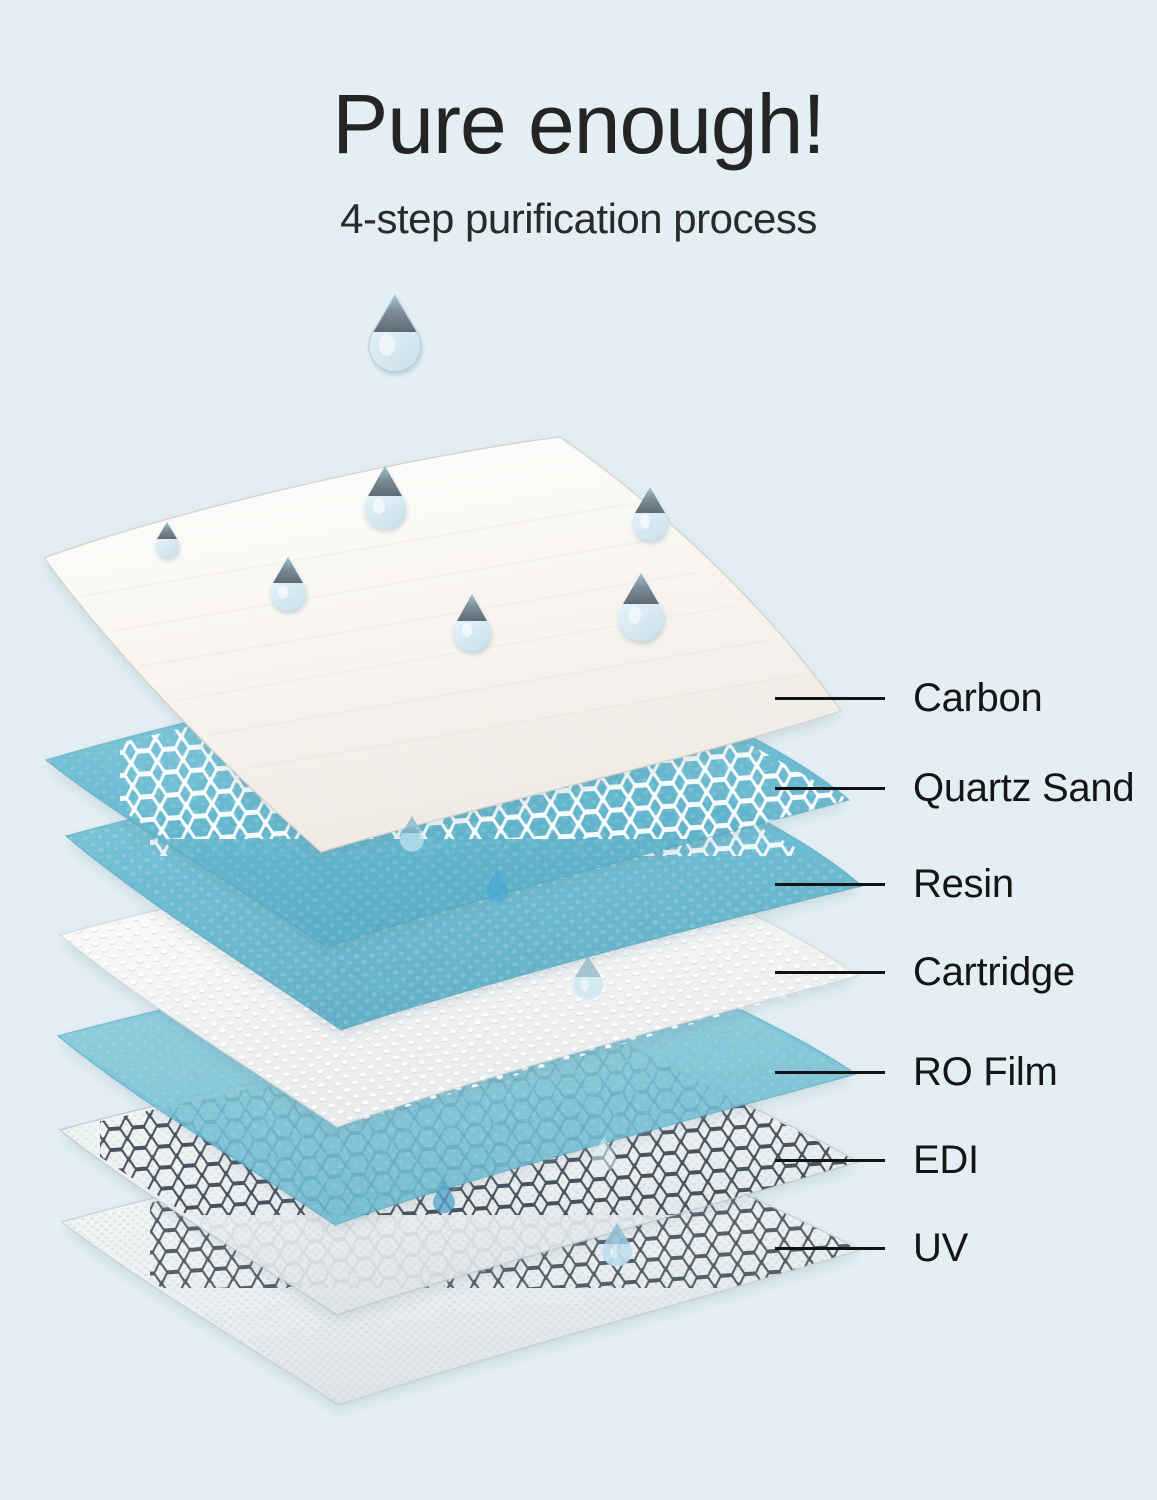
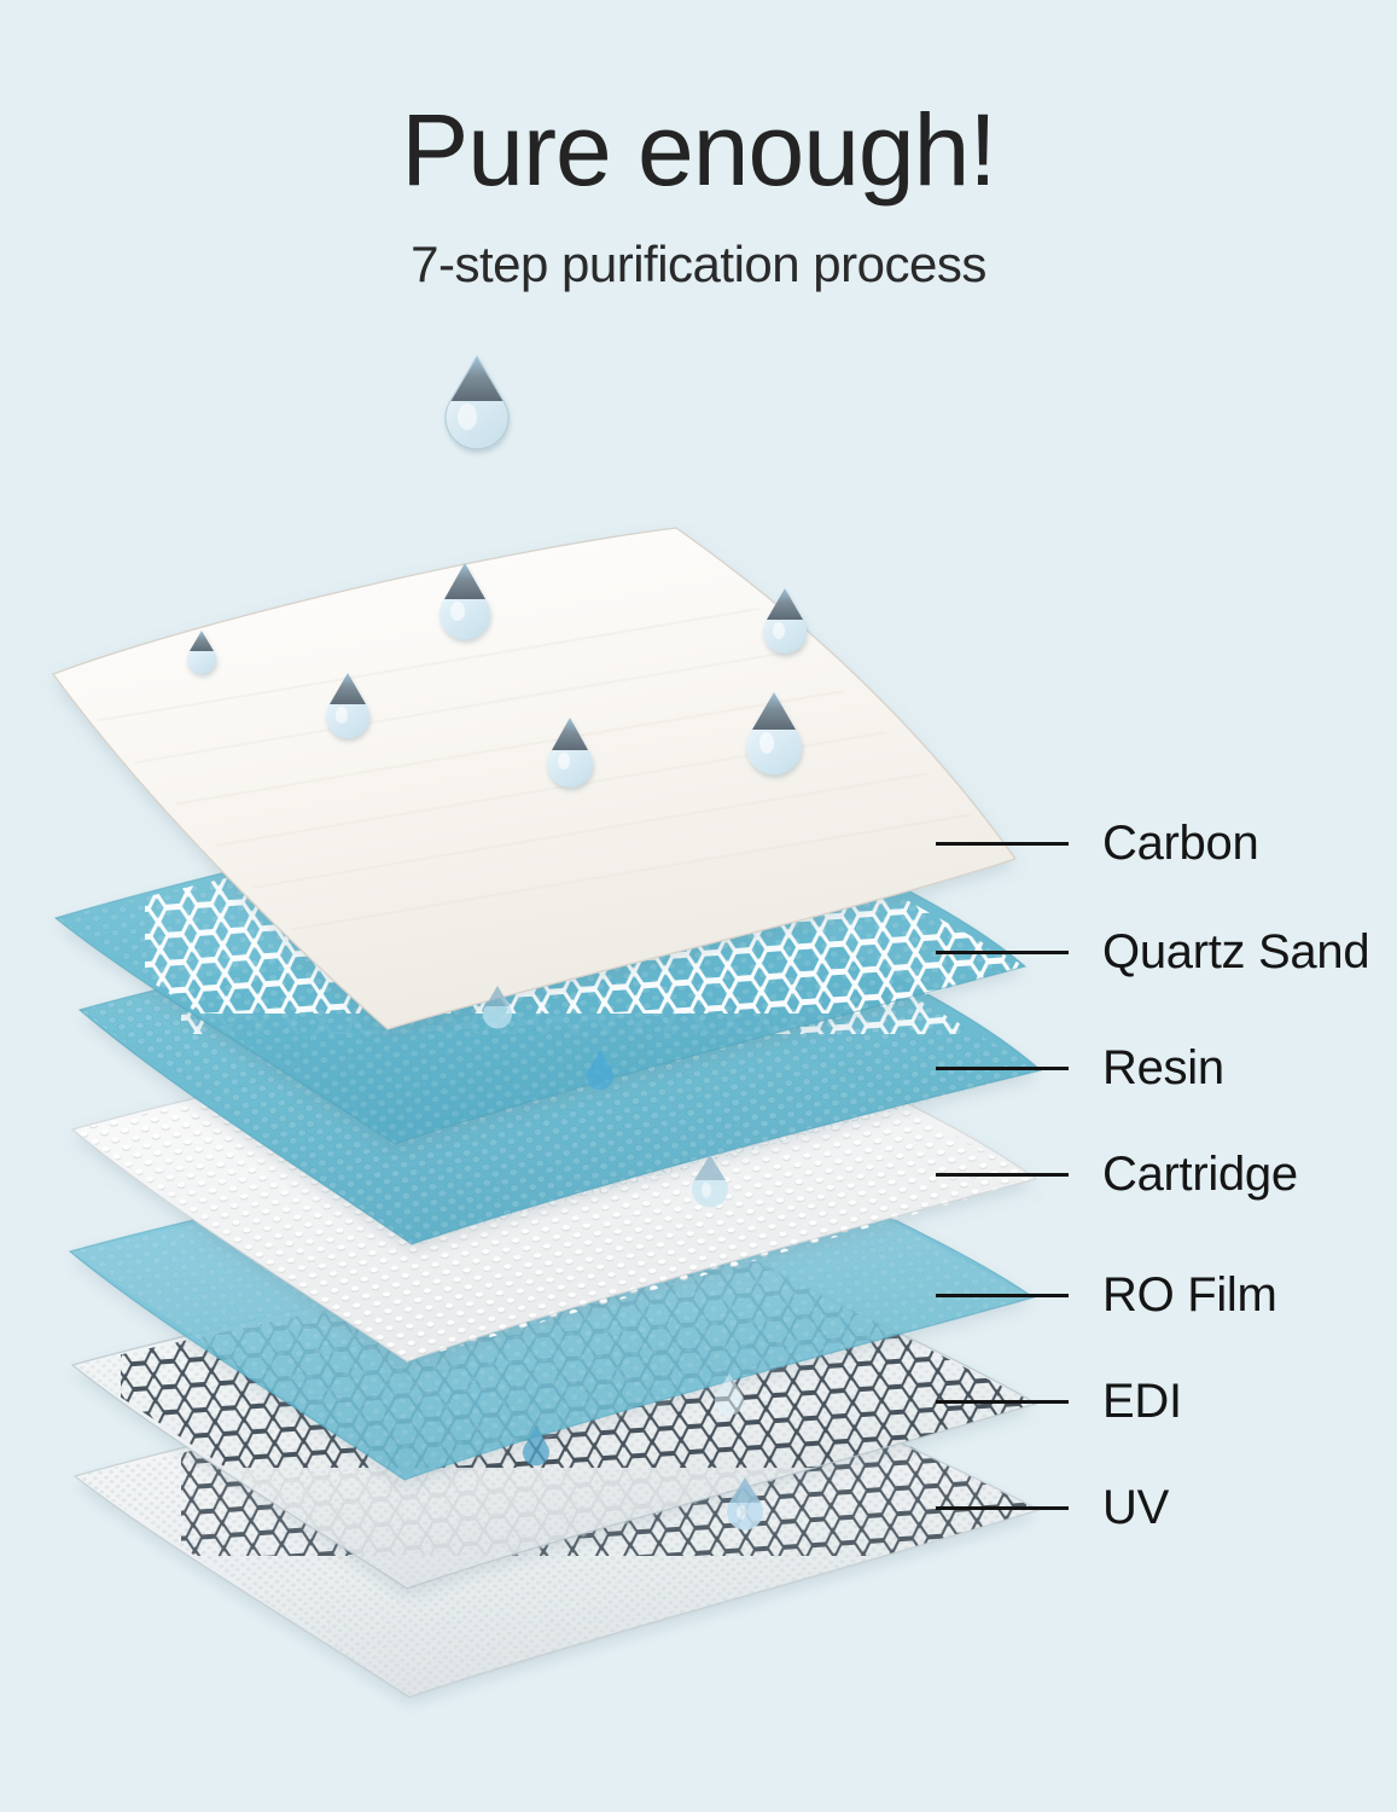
  Pure enough!
- 4-step purification process
+ 7-step purification process
  Carbon
  Quartz Sand
  Resin
  Cartridge
  RO Film
  EDI
  UV
